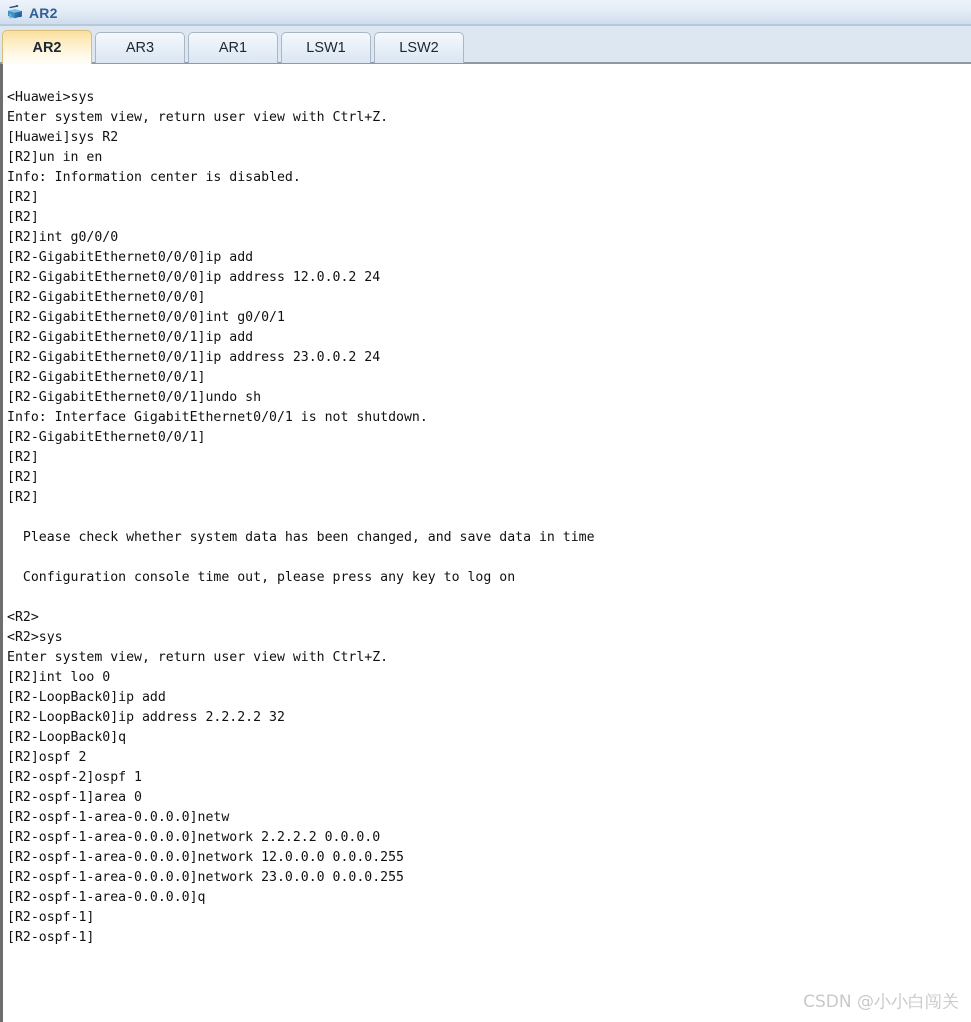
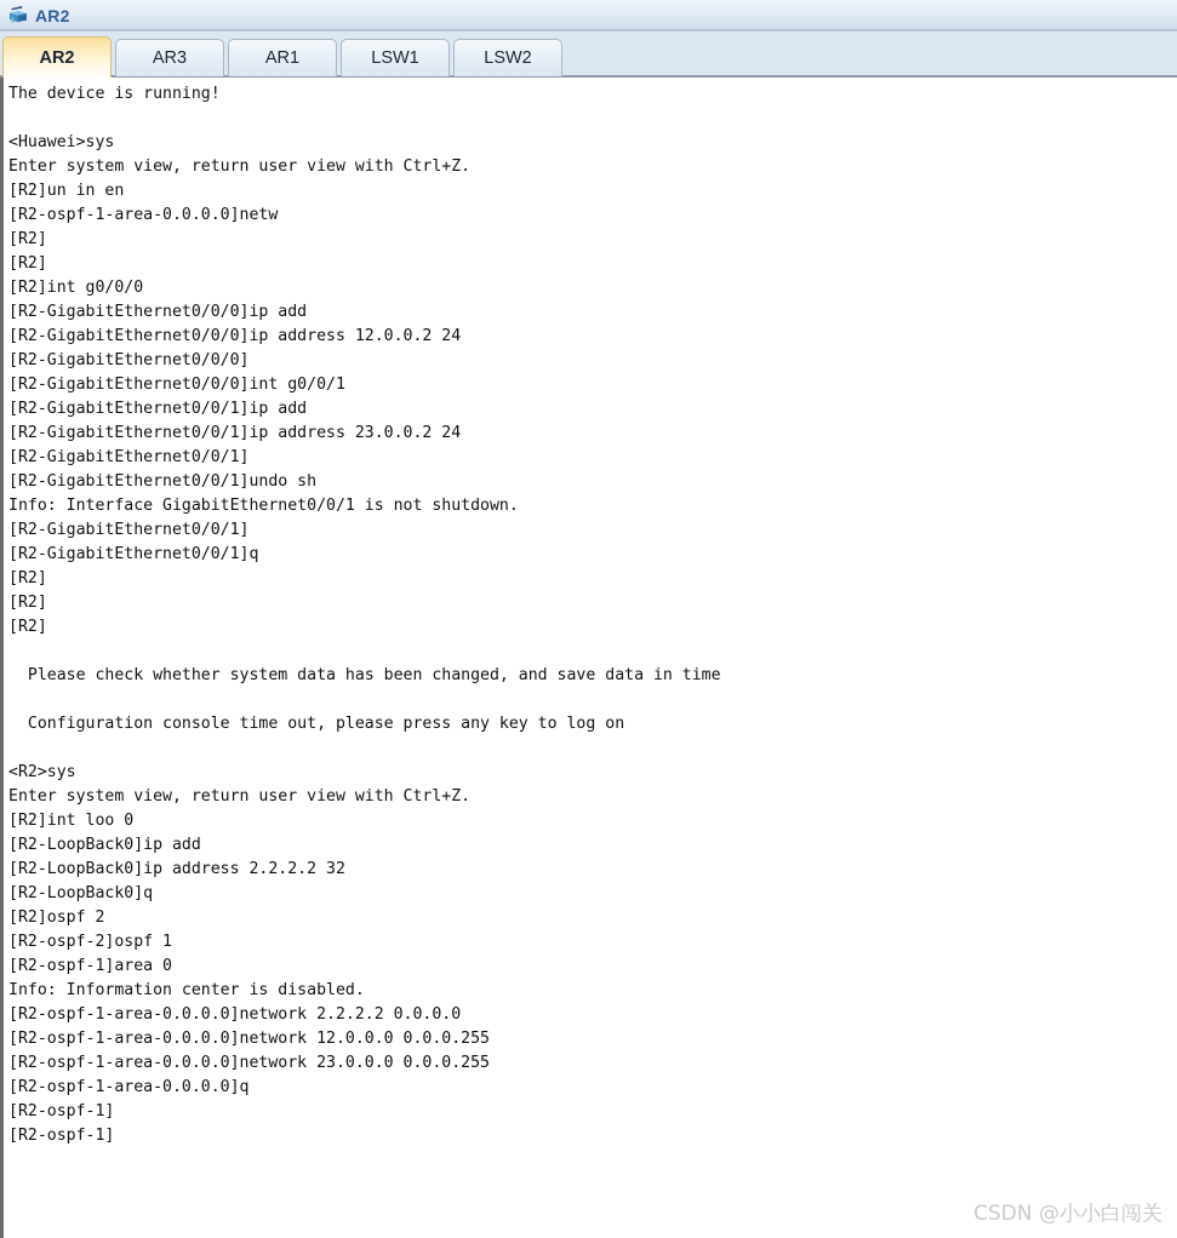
  AR2
  AR2
  AR3
  AR1
  LSW1
  LSW2
+ The device is running!
  <Huawei>sys
  Enter system view, return user view with Ctrl+Z.
- [Huawei]sys R2
  [R2]un in en
- Info: Information center is disabled.
+ [R2-ospf-1-area-0.0.0.0]netw
  [R2]
  [R2]
  [R2]int g0/0/0
  [R2-GigabitEthernet0/0/0]ip add
  [R2-GigabitEthernet0/0/0]ip address 12.0.0.2 24
  [R2-GigabitEthernet0/0/0]
  [R2-GigabitEthernet0/0/0]int g0/0/1
  [R2-GigabitEthernet0/0/1]ip add
  [R2-GigabitEthernet0/0/1]ip address 23.0.0.2 24
  [R2-GigabitEthernet0/0/1]
  [R2-GigabitEthernet0/0/1]undo sh
  Info: Interface GigabitEthernet0/0/1 is not shutdown.
  [R2-GigabitEthernet0/0/1]
+ [R2-GigabitEthernet0/0/1]q
  [R2]
  [R2]
  [R2]
  Please check whether system data has been changed, and save data in time
  Configuration console time out, please press any key to log on
- <R2>
  <R2>sys
  Enter system view, return user view with Ctrl+Z.
  [R2]int loo 0
  [R2-LoopBack0]ip add
  [R2-LoopBack0]ip address 2.2.2.2 32
  [R2-LoopBack0]q
  [R2]ospf 2
  [R2-ospf-2]ospf 1
  [R2-ospf-1]area 0
- [R2-ospf-1-area-0.0.0.0]netw
+ Info: Information center is disabled.
  [R2-ospf-1-area-0.0.0.0]network 2.2.2.2 0.0.0.0
  [R2-ospf-1-area-0.0.0.0]network 12.0.0.0 0.0.0.255
  [R2-ospf-1-area-0.0.0.0]network 23.0.0.0 0.0.0.255
  [R2-ospf-1-area-0.0.0.0]q
  [R2-ospf-1]
  [R2-ospf-1]
  CSDN @小小白闯关
